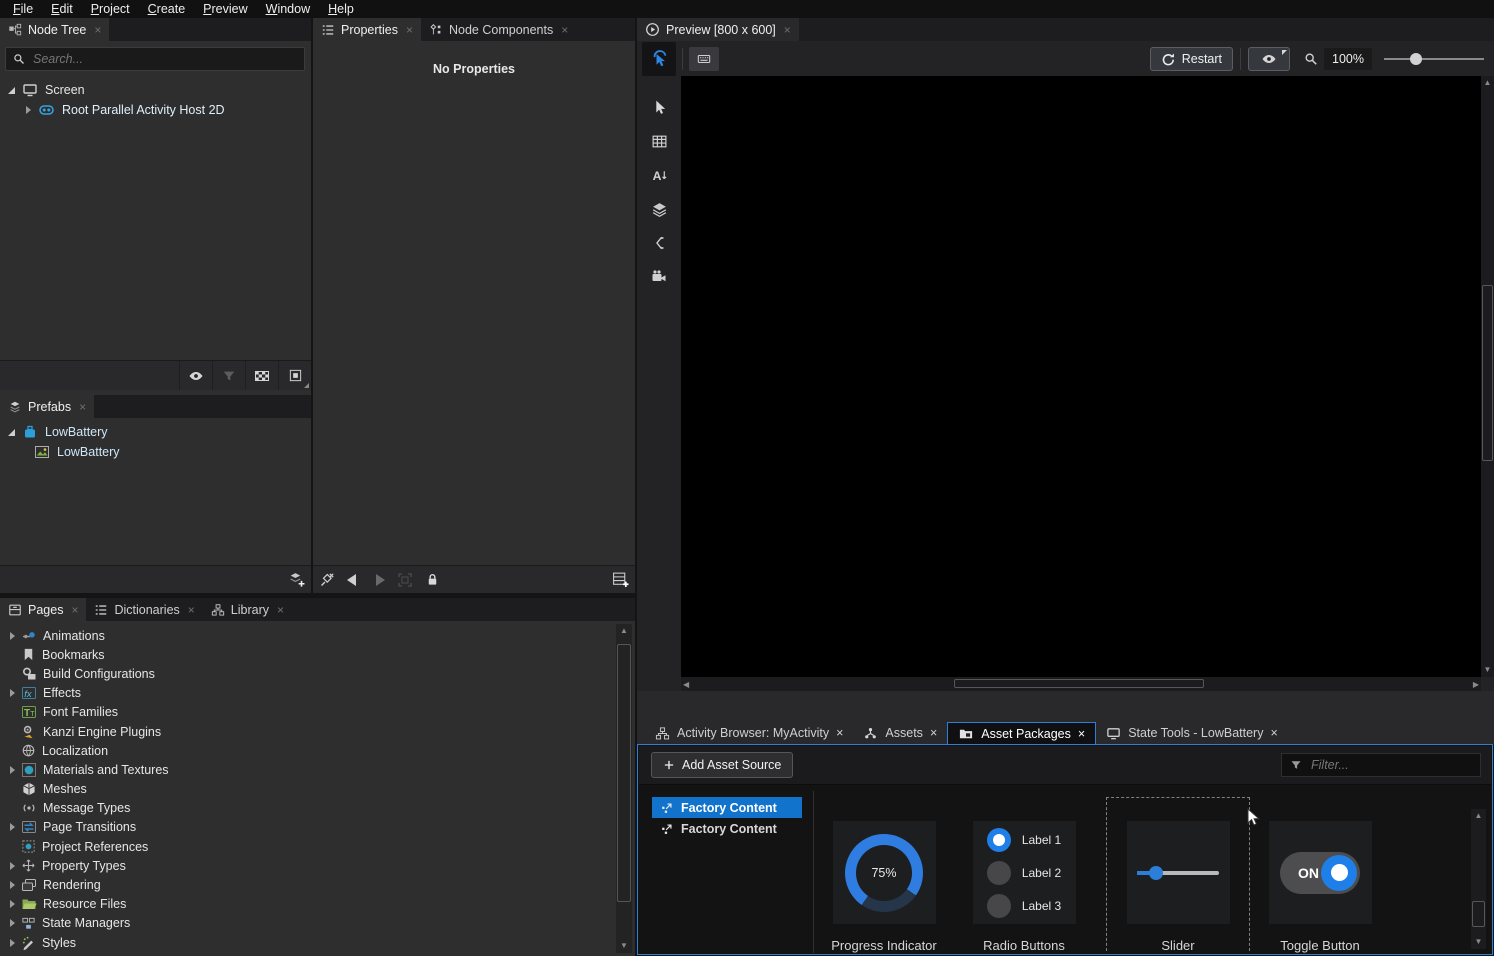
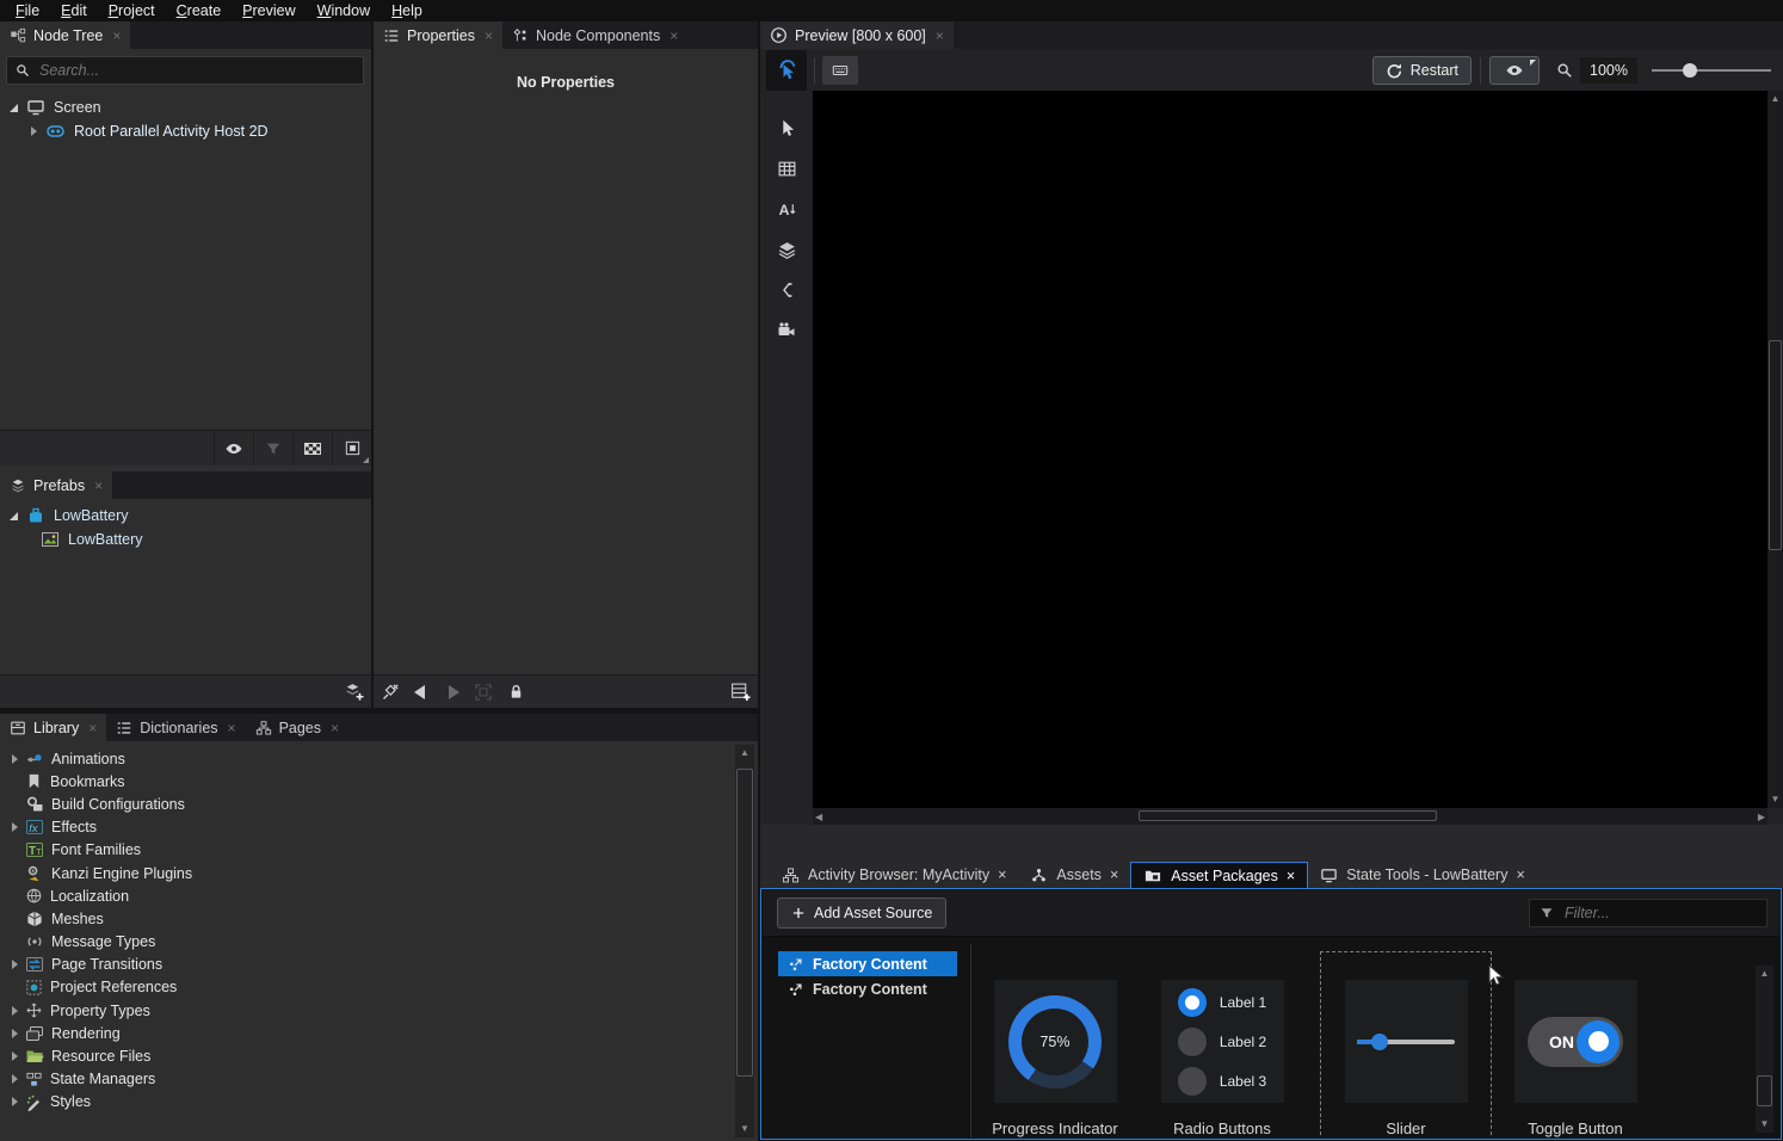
  File
  Edit
  Project
  Create
  Preview
  Window
  Help
  Node Tree
  ×
  Search...
  Screen
  Root Parallel Activity Host 2D
  Prefabs
  ×
  LowBattery
  LowBattery
  Properties
  ×
  Node Components
  ×
  No Properties
- Pages
+ Library
  ×
  Dictionaries
  ×
- Library
+ Pages
  ×
  Animations
  Bookmarks
  Build Configurations
  Effects
  Font Families
  Kanzi Engine Plugins
  Localization
- Materials and Textures
  Meshes
  Message Types
  Page Transitions
  Project References
  Property Types
  Rendering
  Resource Files
  State Managers
  Styles
  ▲
  ▼
  Preview [800 x 600]
  ×
  Restart
  100%
  ▲
  ▼
  ◀
  ▶
  Activity Browser: MyActivity
  ×
  Assets
  ×
  Asset Packages
  ×
  State Tools - LowBattery
  ×
  Add Asset Source
  Filter...
  Factory Content
  Factory Content
  75%
  Progress Indicator
  Label 1
  Label 2
  Label 3
  Radio Buttons
  Slider
  ON
  Toggle Button
  ▲
  ▼
